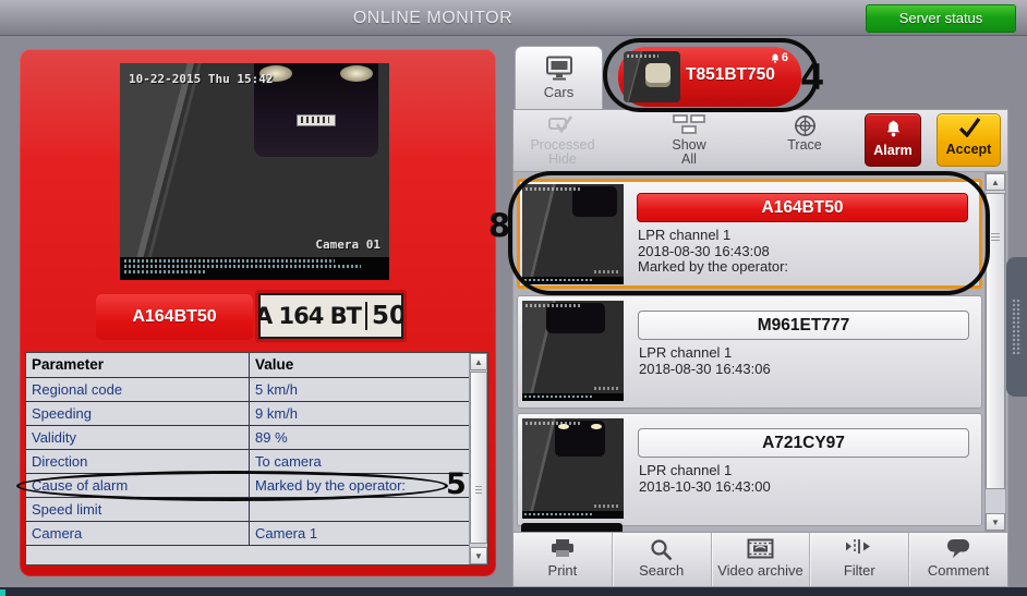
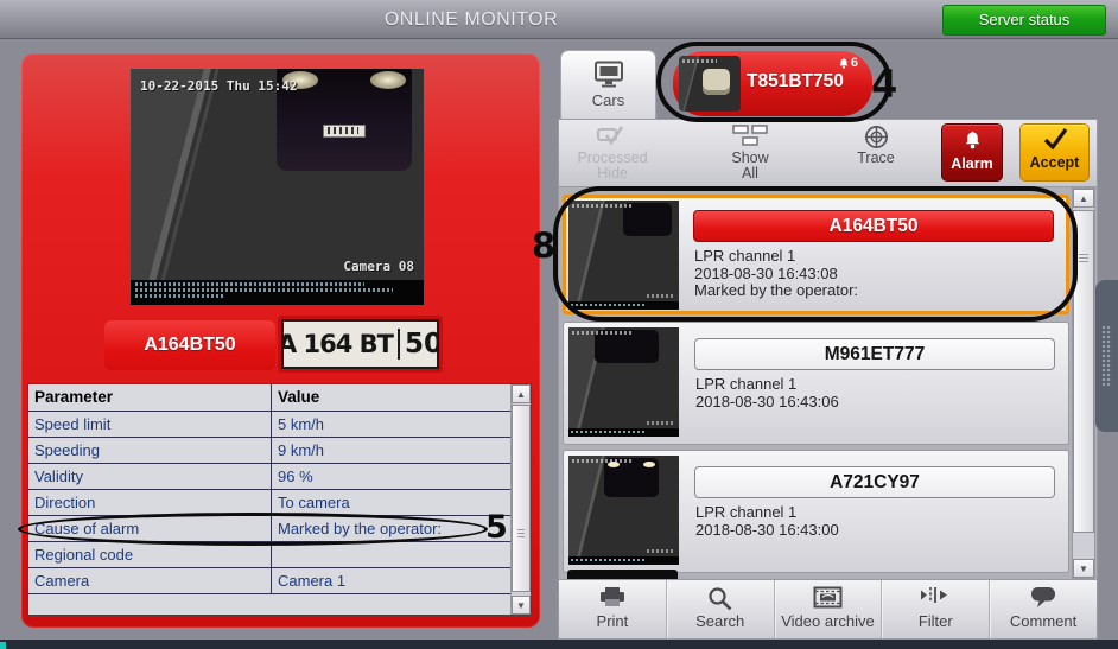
  ONLINE MONITOR
  Server status
  10-22-2015 Thu 15:42
- Camera 01
+ Camera 08
  A164BT50
  A 164 BT
  50
  Parameter
  Value
- Regional code
+ Speed limit
  5 km/h
  Speeding
  9 km/h
  Validity
- 89 %
+ 96 %
  Direction
  To camera
  Cause of alarm
  Marked by the operator:
- Speed limit
+ Regional code
  Camera
  Camera 1
  ▲
  ▼
  Cars
  T851BT750
  6
  Processed
  Hide
  Show
  All
  Trace
  Alarm
  Accept
  A164BT50
  LPR channel 1
  2018-08-30 16:43:08
  Marked by the operator:
  M961ET777
  LPR channel 1
  2018-08-30 16:43:06
  A721CY97
  LPR channel 1
- 2018-10-30 16:43:00
+ 2018-08-30 16:43:00
  ▲
  ▼
  Print
  Search
  Video archive
  Filter
  Comment
  4
  8
  5
